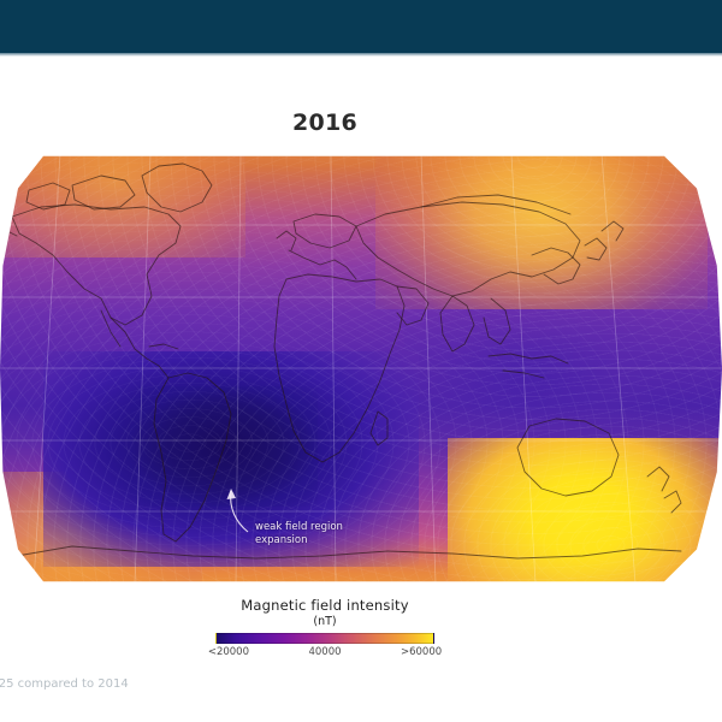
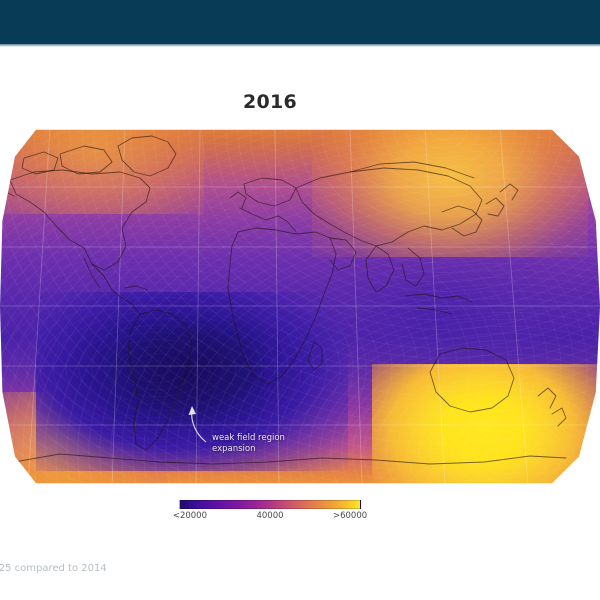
  2016
  weak field region
  expansion
- Magnetic field intensity
- (nT)
  <20000
  40000
  >60000
  25 compared to 2014
